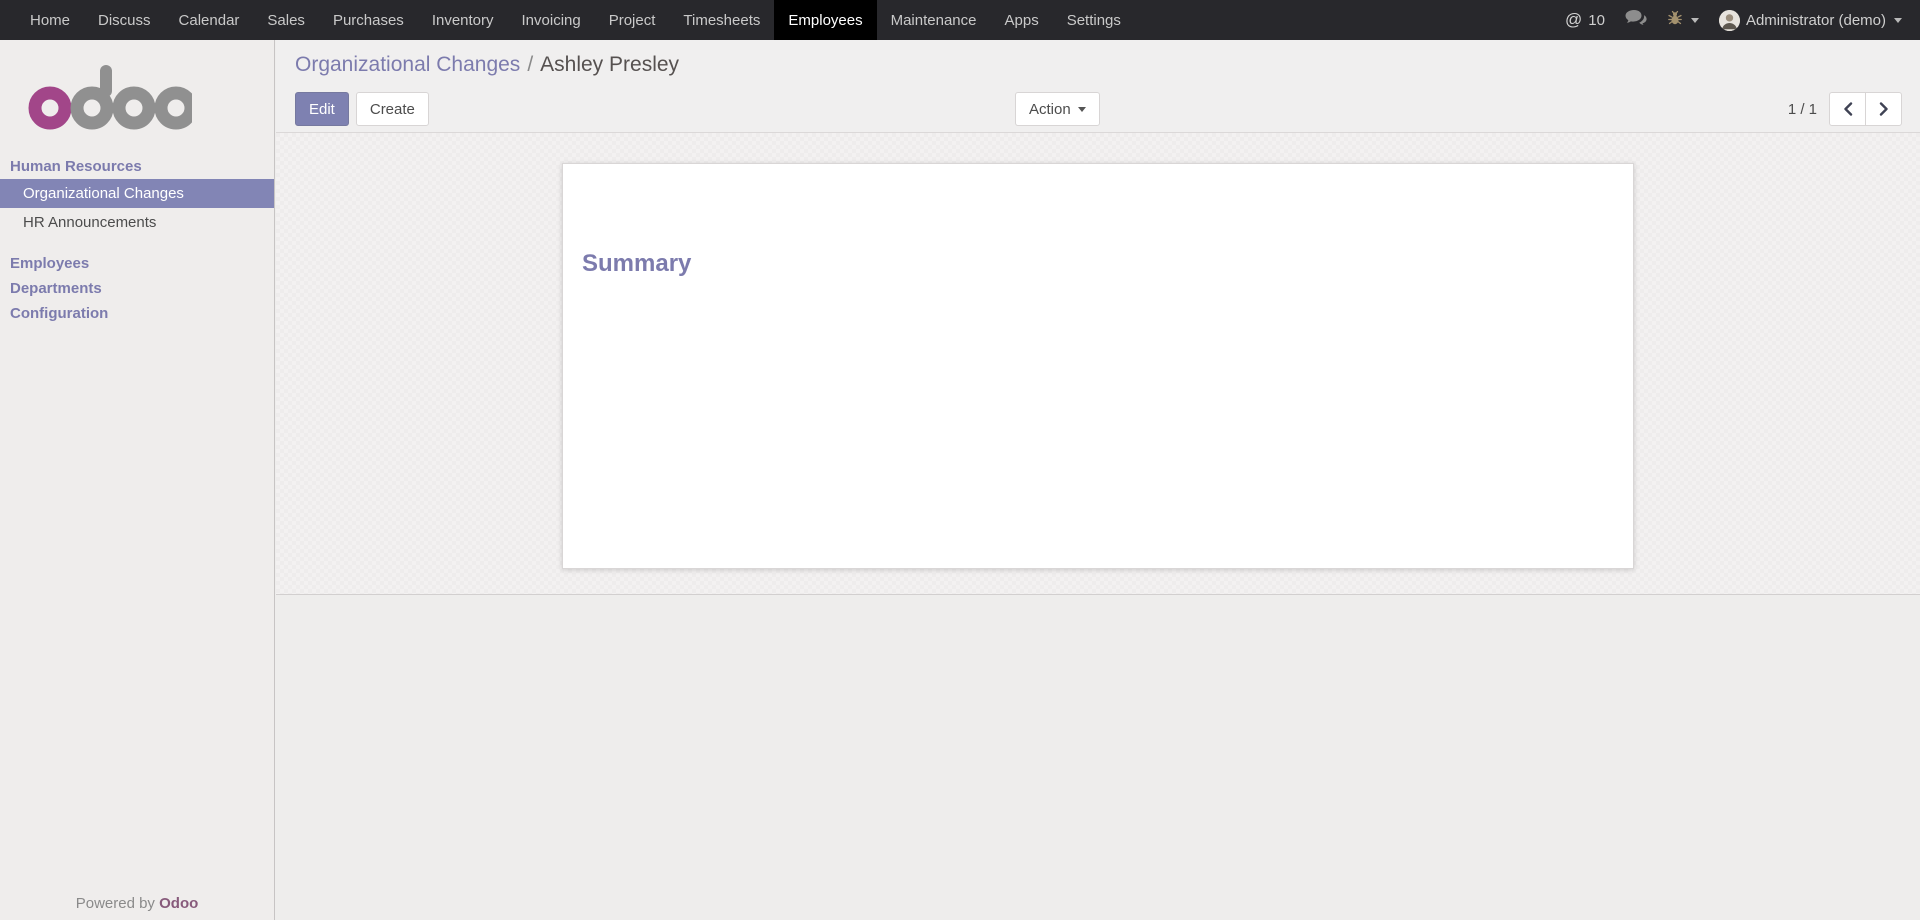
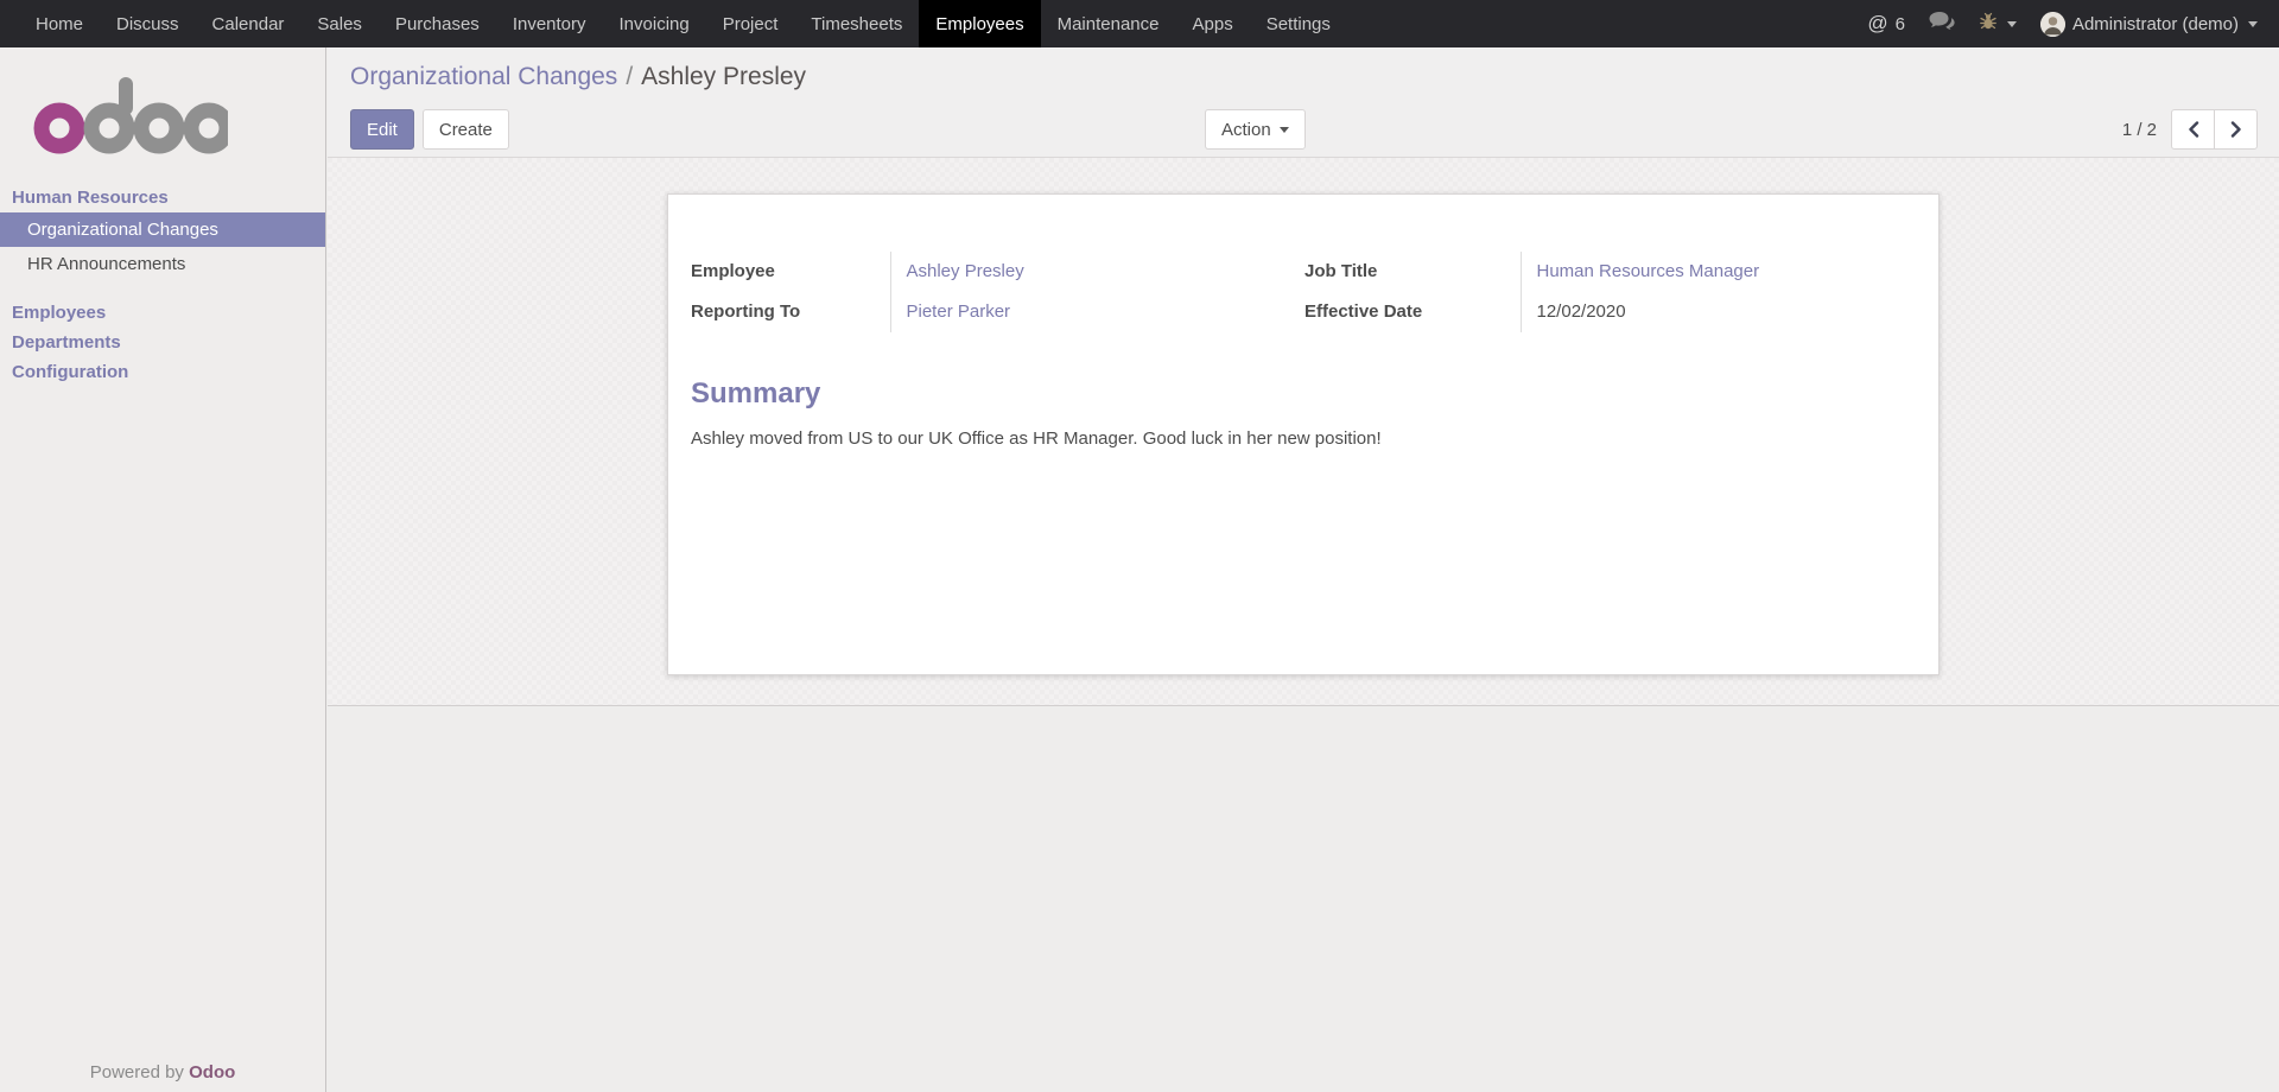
  Home
  Discuss
  Calendar
  Sales
  Purchases
  Inventory
  Invoicing
  Project
  Timesheets
  Employees
  Maintenance
  Apps
  Settings
  @
- 10
+ 6
  Administrator (demo)
  Human Resources
  Organizational Changes
  HR Announcements
  Employees
  Departments
  Configuration
  Powered by Odoo
  Organizational Changes / Ashley Presley
  Edit
  Create
  Action
- 1 / 1
+ 1 / 2
+ Employee	Ashley Presley
+ Reporting To	Pieter Parker
+ Job Title	Human Resources Manager
+ Effective Date	12/02/2020
  Summary
+ Ashley moved from US to our UK Office as HR Manager. Good luck in her new position!
